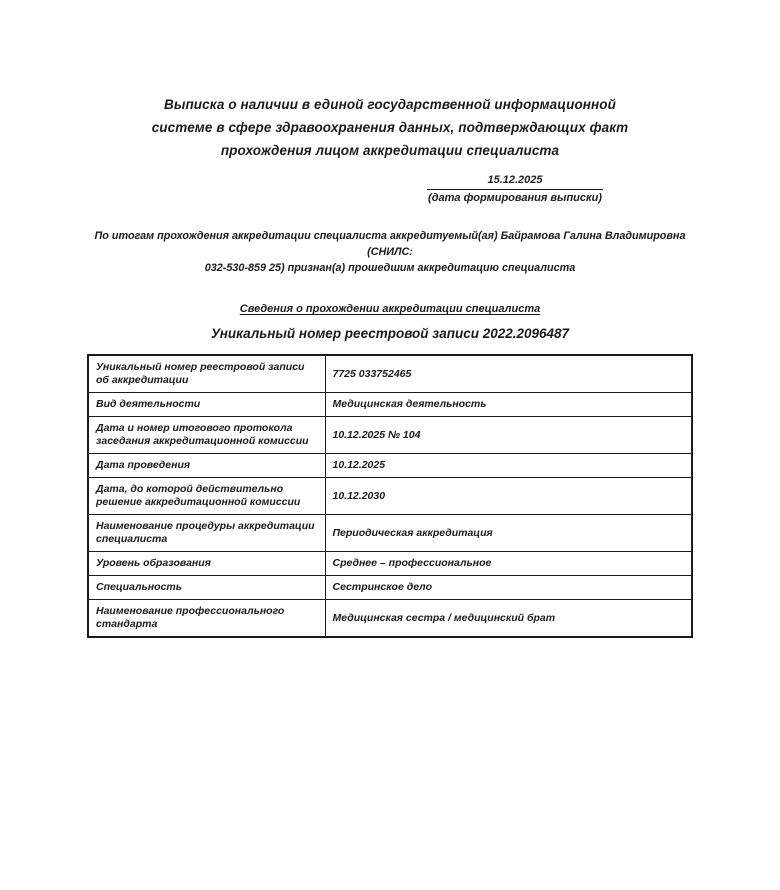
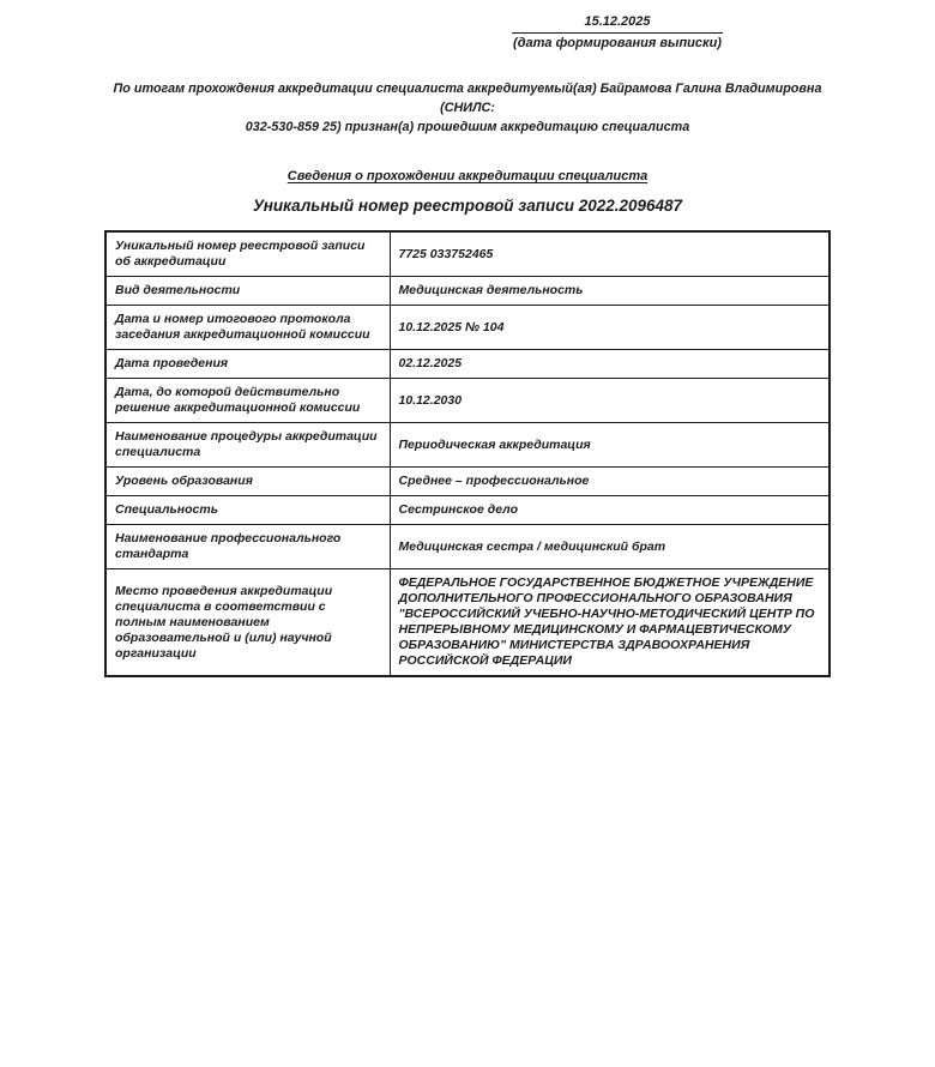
- Выписка о наличии в единой государственной информационной
- системе в сфере здравоохранения данных, подтверждающих факт
- прохождения лицом аккредитации специалиста
  15.12.2025
  (дата формирования выписки)
  По итогам прохождения аккредитации специалиста аккредитуемый(ая) Байрамова Галина Владимировна (СНИЛС:
  032-530-859 25) признан(а) прошедшим аккредитацию специалиста
  Сведения о прохождении аккредитации специалиста
  Уникальный номер реестровой записи 2022.2096487
  Уникальный номер реестровой записи об аккредитации	7725 033752465
  Вид деятельности	Медицинская деятельность
  Дата и номер итогового протокола заседания аккредитационной комиссии	10.12.2025 № 104
- Дата проведения	10.12.2025
+ Дата проведения	02.12.2025
  Дата, до которой действительно решение аккредитационной комиссии	10.12.2030
  Наименование процедуры аккредитации специалиста	Периодическая аккредитация
  Уровень образования	Среднее – профессиональное
  Специальность	Сестринское дело
  Наименование профессионального стандарта	Медицинская сестра / медицинский брат
+ Место проведения аккредитации специалиста в соответствии с полным наименованием образовательной и (или) научной организации	ФЕДЕРАЛЬНОЕ ГОСУДАРСТВЕННОЕ БЮДЖЕТНОЕ УЧРЕЖДЕНИЕ ДОПОЛНИТЕЛЬНОГО ПРОФЕССИОНАЛЬНОГО ОБРАЗОВАНИЯ "ВСЕРОССИЙСКИЙ УЧЕБНО-НАУЧНО-МЕТОДИЧЕСКИЙ ЦЕНТР ПО НЕПРЕРЫВНОМУ МЕДИЦИНСКОМУ И ФАРМАЦЕВТИЧЕСКОМУ ОБРАЗОВАНИЮ" МИНИСТЕРСТВА ЗДРАВООХРАНЕНИЯ РОССИЙСКОЙ ФЕДЕРАЦИИ
